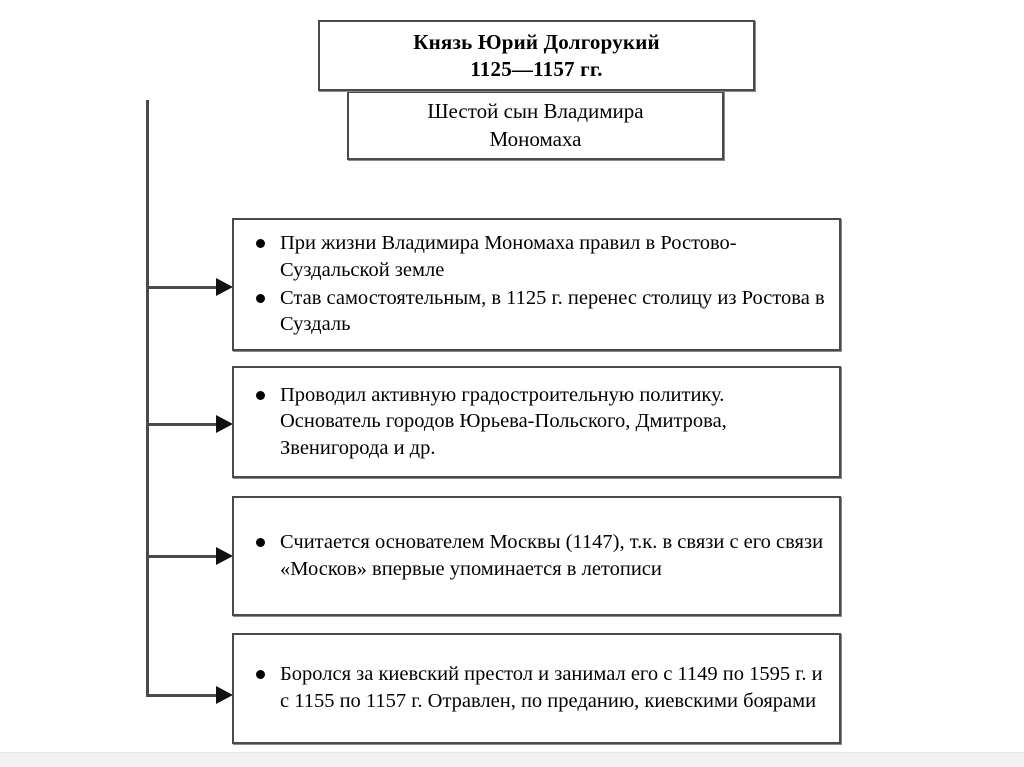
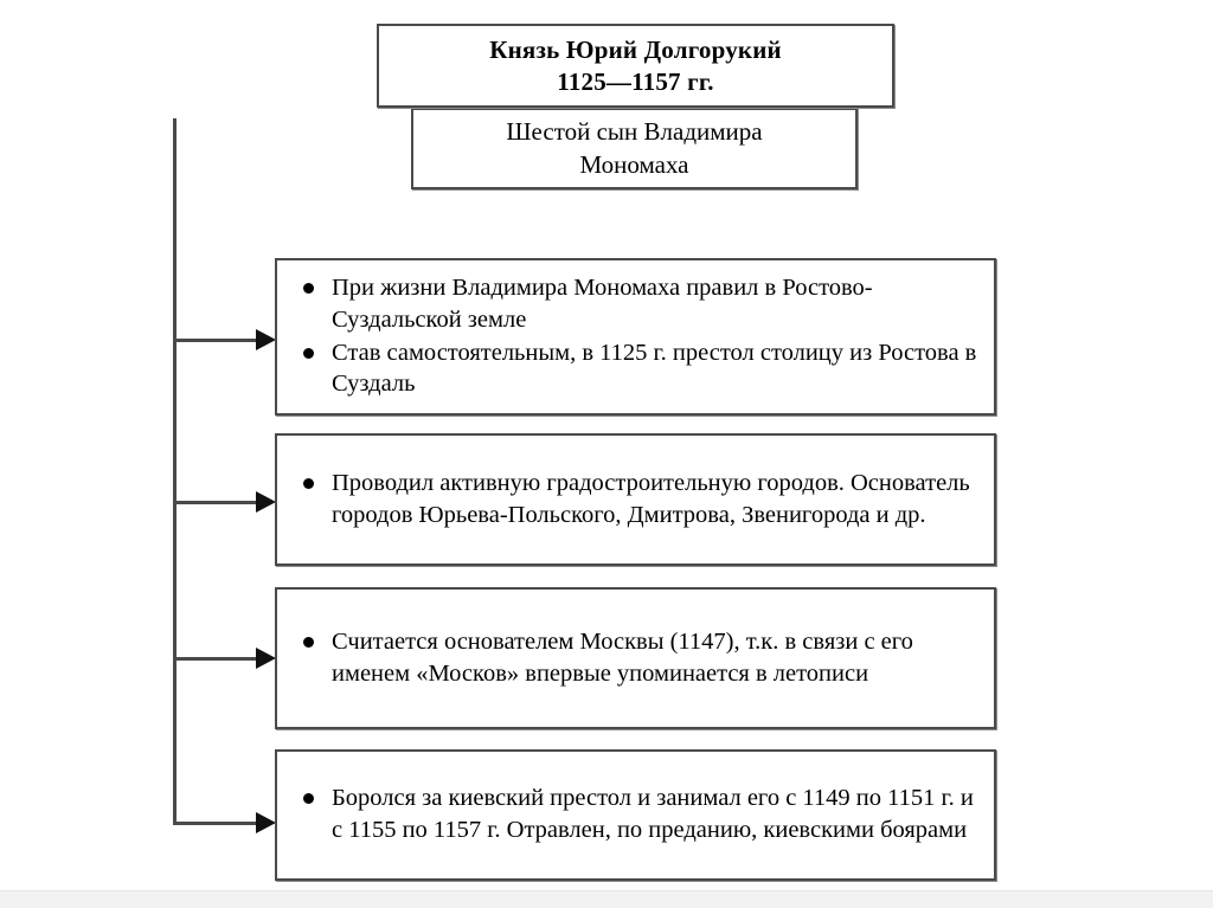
  Князь Юрий Долгорукий
  1125—1157 гг.
  Шестой сын Владимира
  Мономаха
  При жизни Владимира Мономаха правил в Ростово-Суздальской земле
- Став самостоятельным, в 1125 г. перенес столицу из Ростова в Суздаль
+ Став самостоятельным, в 1125 г. престол столицу из Ростова в Суздаль
- Проводил активную градостроительную политику. Основатель городов Юрьева-Польского, Дмитрова, Звенигорода и др.
+ Проводил активную градостроительную городов. Основатель городов Юрьева-Польского, Дмитрова, Звенигорода и др.
- Считается основателем Москвы (1147), т.к. в связи с его связи «Москов» впервые упоминается в летописи
+ Считается основателем Москвы (1147), т.к. в связи с его именем «Москов» впервые упоминается в летописи
- Боролся за киевский престол и занимал его с 1149 по 1595 г. и с 1155 по 1157 г. Отравлен, по преданию, киевскими боярами
+ Боролся за киевский престол и занимал его с 1149 по 1151 г. и с 1155 по 1157 г. Отравлен, по преданию, киевскими боярами
